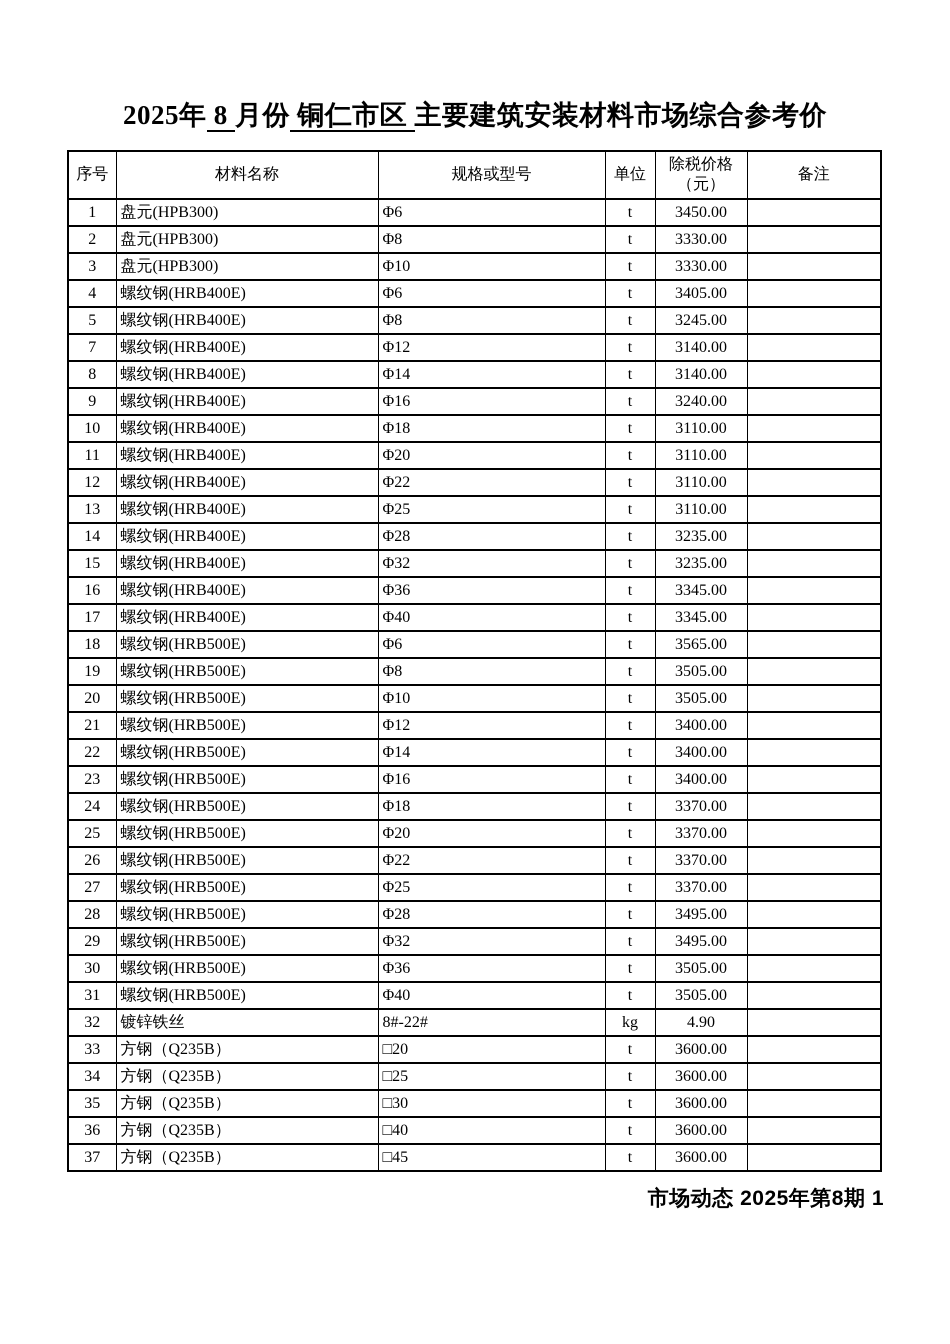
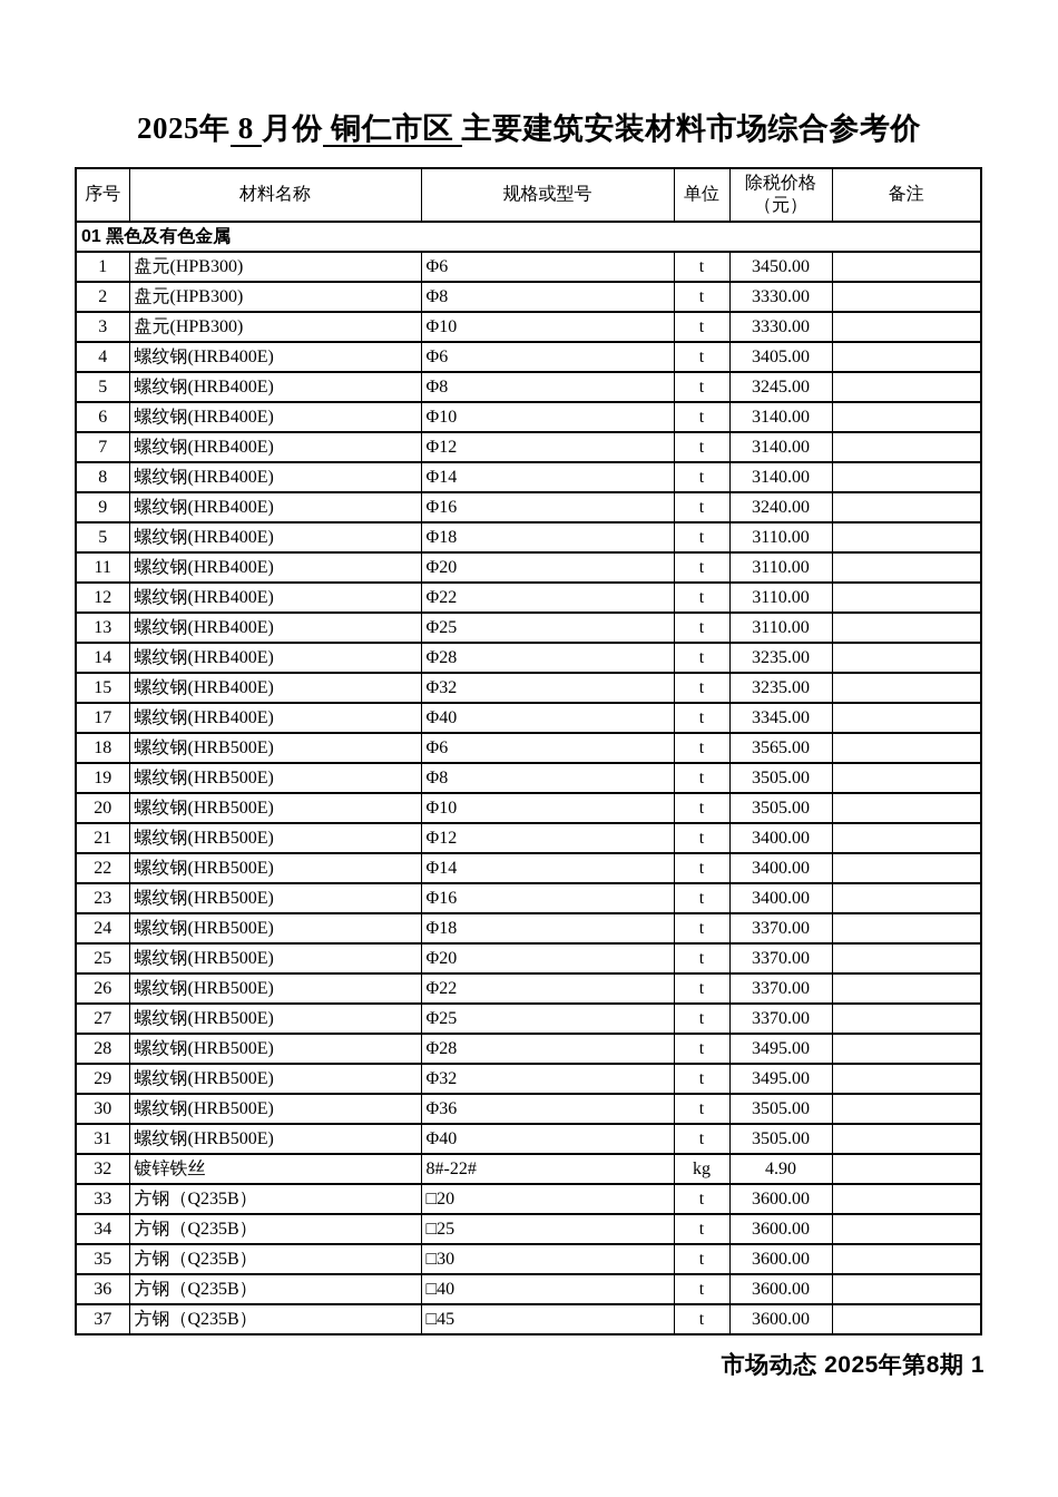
  2025年 8 月份 铜仁市区 主要建筑安装材料市场综合参考价
  序号	材料名称	规格或型号	单位	除税价格 （元）	备注
+ 01 黑色及有色金属
  1	盘元(HPB300)	Φ6	t	3450.00
  2	盘元(HPB300)	Φ8	t	3330.00
  3	盘元(HPB300)	Φ10	t	3330.00
  4	螺纹钢(HRB400E)	Φ6	t	3405.00
  5	螺纹钢(HRB400E)	Φ8	t	3245.00
+ 6	螺纹钢(HRB400E)	Φ10	t	3140.00
  7	螺纹钢(HRB400E)	Φ12	t	3140.00
  8	螺纹钢(HRB400E)	Φ14	t	3140.00
  9	螺纹钢(HRB400E)	Φ16	t	3240.00
- 10	螺纹钢(HRB400E)	Φ18	t	3110.00
+ 5	螺纹钢(HRB400E)	Φ18	t	3110.00
  11	螺纹钢(HRB400E)	Φ20	t	3110.00
  12	螺纹钢(HRB400E)	Φ22	t	3110.00
  13	螺纹钢(HRB400E)	Φ25	t	3110.00
  14	螺纹钢(HRB400E)	Φ28	t	3235.00
  15	螺纹钢(HRB400E)	Φ32	t	3235.00
- 16	螺纹钢(HRB400E)	Φ36	t	3345.00
  17	螺纹钢(HRB400E)	Φ40	t	3345.00
  18	螺纹钢(HRB500E)	Φ6	t	3565.00
  19	螺纹钢(HRB500E)	Φ8	t	3505.00
  20	螺纹钢(HRB500E)	Φ10	t	3505.00
  21	螺纹钢(HRB500E)	Φ12	t	3400.00
  22	螺纹钢(HRB500E)	Φ14	t	3400.00
  23	螺纹钢(HRB500E)	Φ16	t	3400.00
  24	螺纹钢(HRB500E)	Φ18	t	3370.00
  25	螺纹钢(HRB500E)	Φ20	t	3370.00
  26	螺纹钢(HRB500E)	Φ22	t	3370.00
  27	螺纹钢(HRB500E)	Φ25	t	3370.00
  28	螺纹钢(HRB500E)	Φ28	t	3495.00
  29	螺纹钢(HRB500E)	Φ32	t	3495.00
  30	螺纹钢(HRB500E)	Φ36	t	3505.00
  31	螺纹钢(HRB500E)	Φ40	t	3505.00
  32	镀锌铁丝	8#-22#	kg	4.90
  33	方钢（Q235B）	□20	t	3600.00
  34	方钢（Q235B）	□25	t	3600.00
  35	方钢（Q235B）	□30	t	3600.00
  36	方钢（Q235B）	□40	t	3600.00
  37	方钢（Q235B）	□45	t	3600.00
  市场动态 2025年第8期 1
